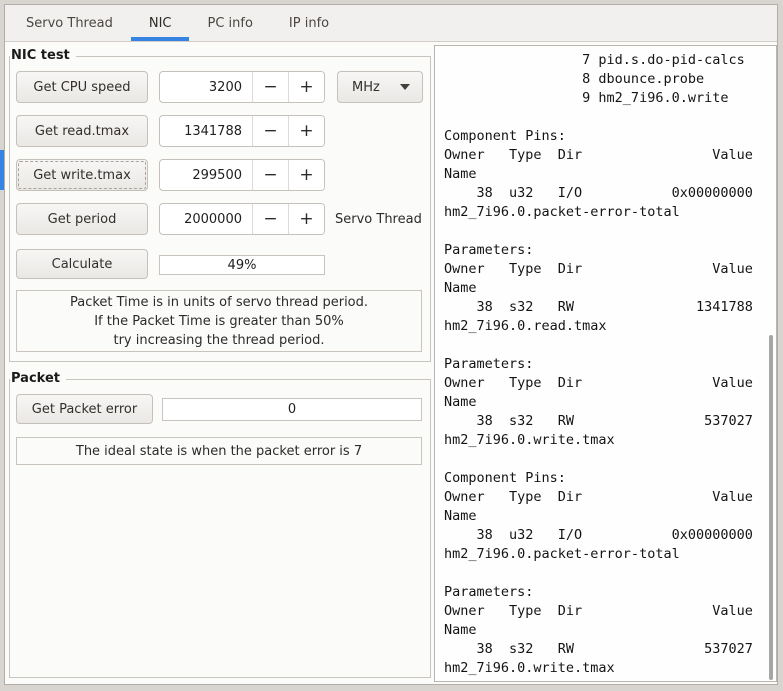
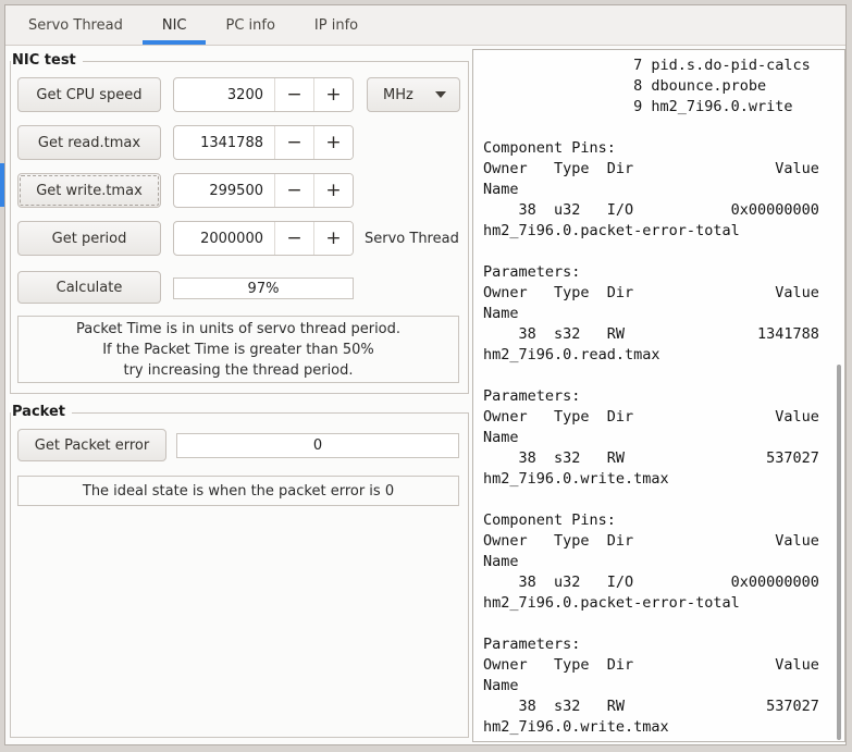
  Servo Thread
  NIC
  PC info
  IP info
  NIC test
  Get CPU speed
  3200
  −
  +
  MHz
  Get read.tmax
  1341788
  −
  +
  Get write.tmax
  299500
  −
  +
  Get period
  2000000
  −
  +
  Servo Thread
  Calculate
- 49%
+ 97%
  Packet Time is in units of servo thread period.
  If the Packet Time is greater than 50%
  try increasing the thread period.
  Packet
  Get Packet error
  0
- The ideal state is when the packet error is 7
+ The ideal state is when the packet error is 0
  7 pid.s.do-pid-calcs
  8 dbounce.probe
  9 hm2_7i96.0.write
  Component Pins:
  Owner Type Dir Value
  Name
  38 u32 I/O 0x00000000
  hm2_7i96.0.packet-error-total
  Parameters:
  Owner Type Dir Value
  Name
  38 s32 RW 1341788
  hm2_7i96.0.read.tmax
  Parameters:
  Owner Type Dir Value
  Name
  38 s32 RW 537027
  hm2_7i96.0.write.tmax
  Component Pins:
  Owner Type Dir Value
  Name
  38 u32 I/O 0x00000000
  hm2_7i96.0.packet-error-total
  Parameters:
  Owner Type Dir Value
  Name
  38 s32 RW 537027
  hm2_7i96.0.write.tmax
